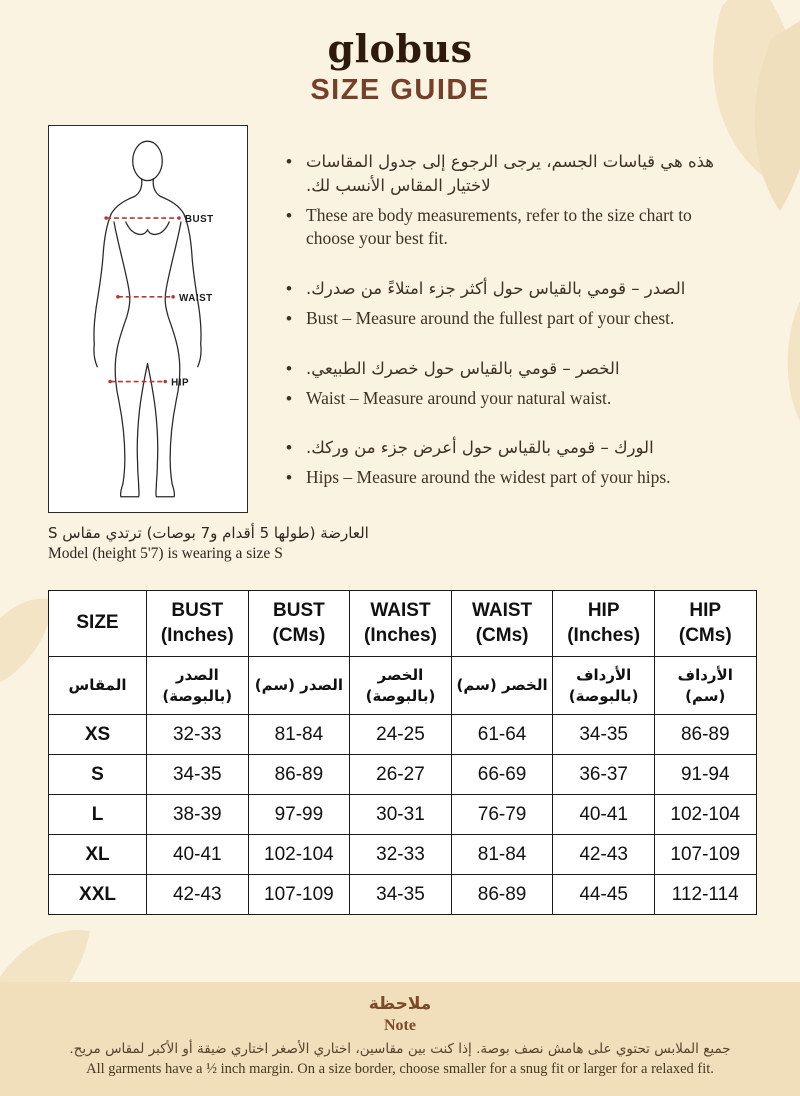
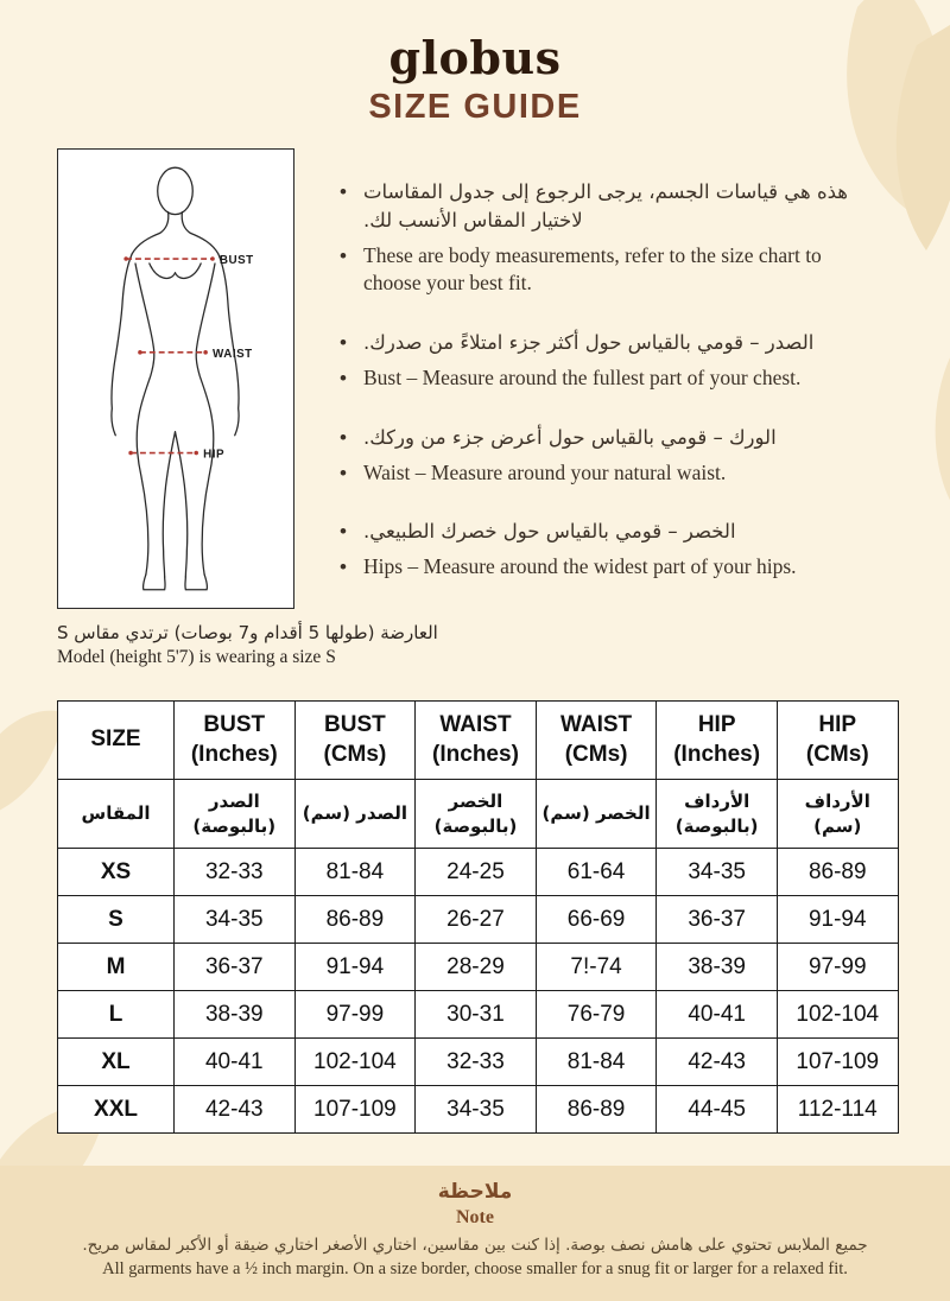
  globus
  SIZE GUIDE
  BUST
  WAIST
  HIP
  •
  هذه هي قياسات الجسم، يرجى الرجوع إلى جدول المقاسات لاختيار المقاس الأنسب لك.
  •
  These are body measurements, refer to the size chart to choose your best fit.
  •
  الصدر – قومي بالقياس حول أكثر جزء امتلاءً من صدرك.
  •
  Bust – Measure around the fullest part of your chest.
  •
- الخصر – قومي بالقياس حول خصرك الطبيعي.
+ الورك – قومي بالقياس حول أعرض جزء من وركك.
  •
  Waist – Measure around your natural waist.
  •
- الورك – قومي بالقياس حول أعرض جزء من وركك.
+ الخصر – قومي بالقياس حول خصرك الطبيعي.
  •
  Hips – Measure around the widest part of your hips.
  العارضة (طولها 5 أقدام و7 بوصات) ترتدي مقاس S
  Model (height 5'7) is wearing a size S
  SIZE	BUST (Inches)	BUST (CMs)	WAIST (Inches)	WAIST (CMs)	HIP (Inches)	HIP (CMs)
  المقاس	الصدر (بالبوصة)	الصدر (سم)	الخصر (بالبوصة)	الخصر (سم)	الأرداف (بالبوصة)	الأرداف (سم)
  XS	32-33	81-84	24-25	61-64	34-35	86-89
  S	34-35	86-89	26-27	66-69	36-37	91-94
+ M	36-37	91-94	28-29	7!-74	38-39	97-99
  L	38-39	97-99	30-31	76-79	40-41	102-104
  XL	40-41	102-104	32-33	81-84	42-43	107-109
  XXL	42-43	107-109	34-35	86-89	44-45	112-114
  ملاحظة
  Note
  جميع الملابس تحتوي على هامش نصف بوصة. إذا كنت بين مقاسين، اختاري الأصغر اختاري ضيقة أو الأكبر لمقاس مريح.
  All garments have a ½ inch margin. On a size border, choose smaller for a snug fit or larger for a relaxed fit.
